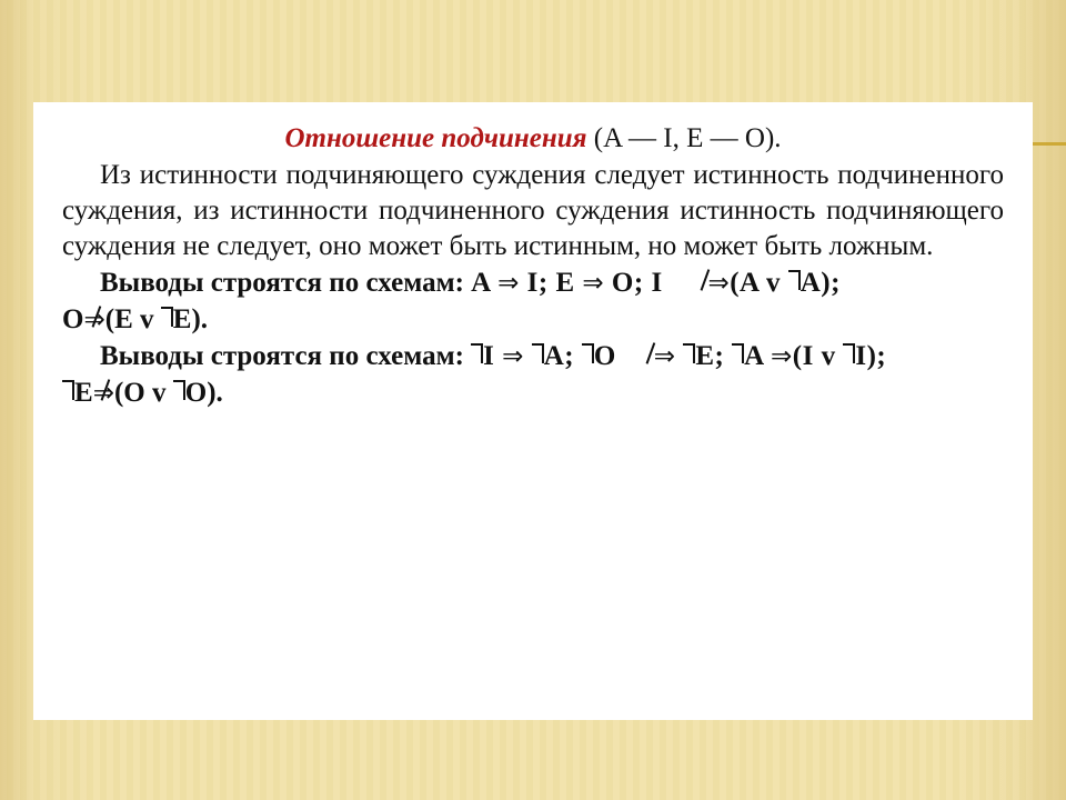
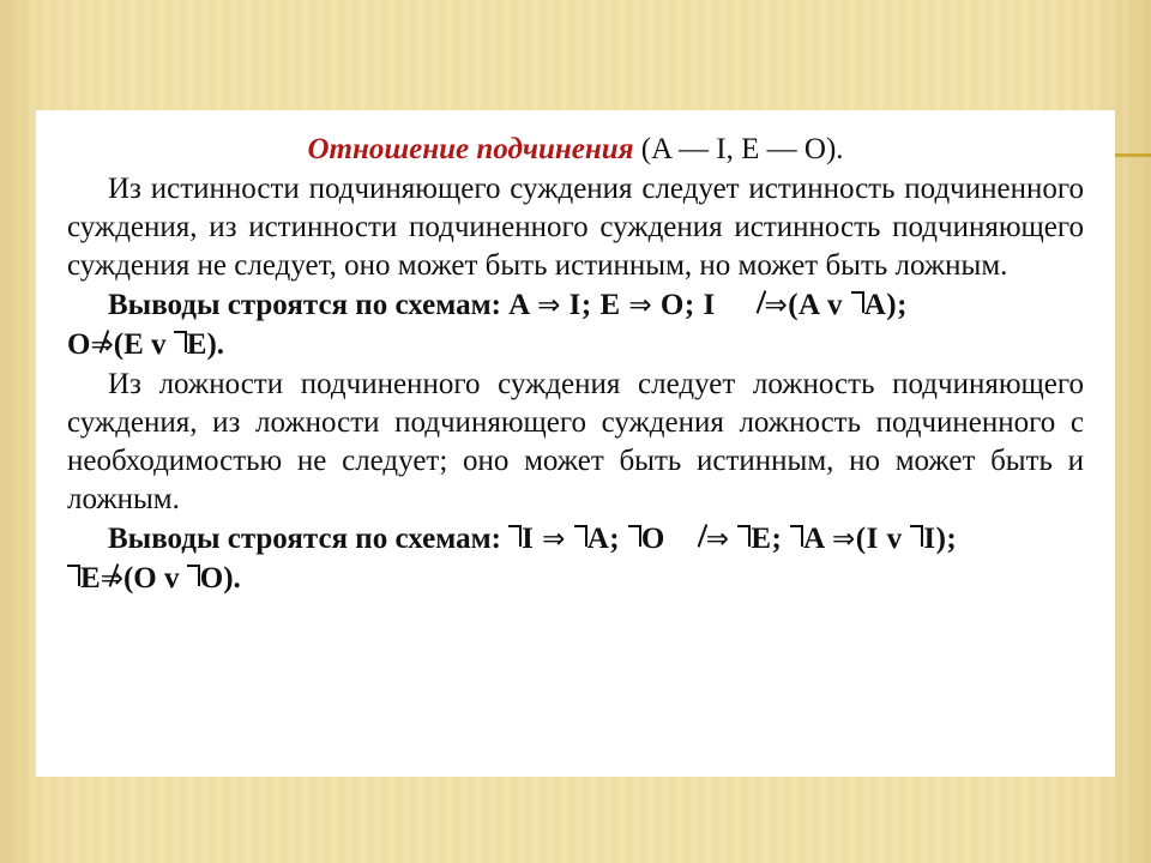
  Отношение подчинения (A — I, E — O).
  Из истинности подчиняющего суждения следует истинность подчиненного суждения, из истинности подчиненного суждения истинность подчиняющего суждения не следует, оно может быть истинным, но может быть ложным.
  Выводы строятся по схемам: A ⇒ I; E ⇒ O; I ⇒(A v A);
  O⇒(E v E).
+ Из ложности подчиненного суждения следует ложность подчиняющего суждения, из ложности подчиняющего суждения ложность подчиненного с необходимостью не следует; оно может быть истинным, но может быть и ложным.
  Выводы строятся по схемам: I ⇒ A; O ⇒ E; A ⇒(I v I);
  E⇒(O v O).
